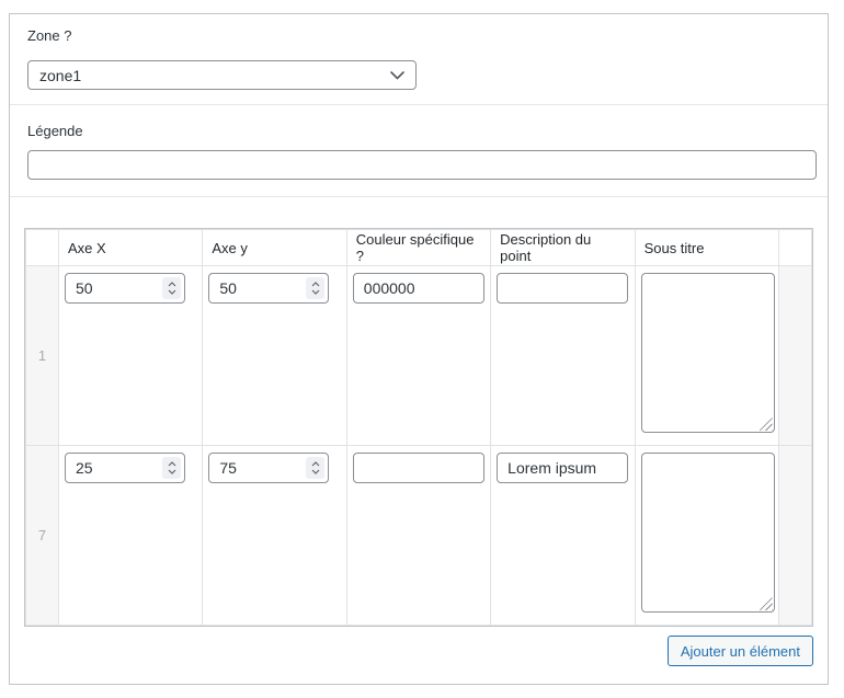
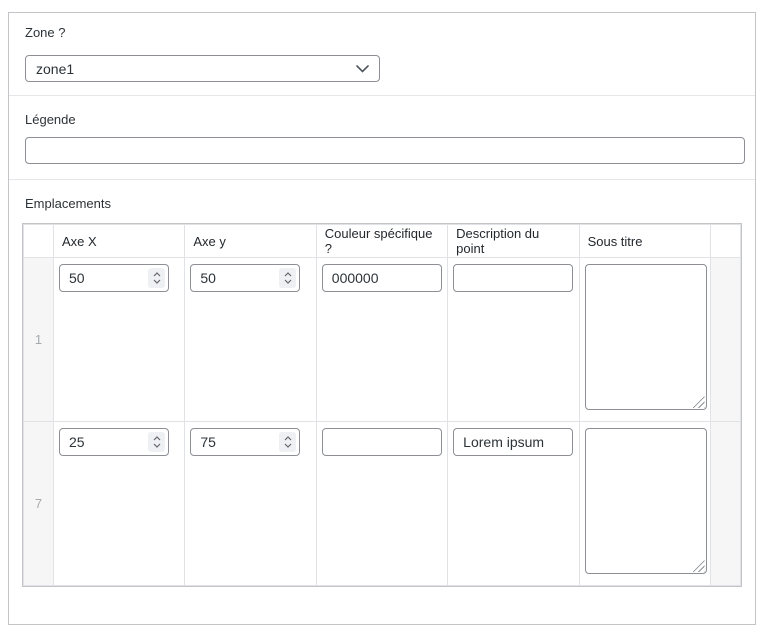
  Zone ?
  zone1
  Légende
+ Emplacements
  	Axe X	Axe y	Couleur spécifique ?	Description du point	Sous titre
  1	50	50	000000
  7	25	75		Lorem ipsum
- Ajouter un élément
